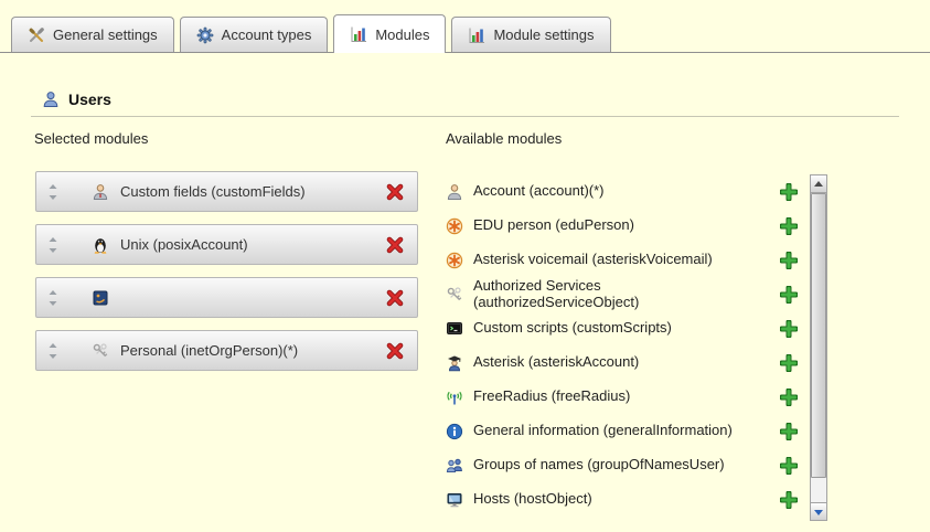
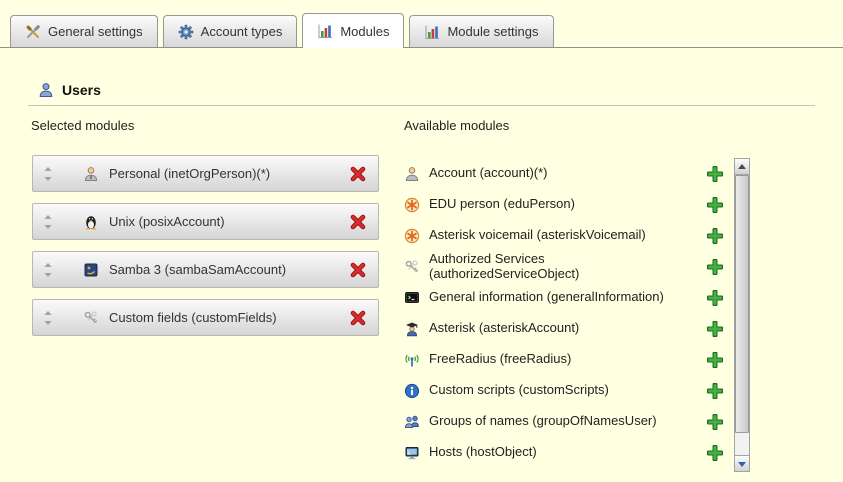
  General settings
  Account types
  Modules
  Module settings
  Users
  Selected modules
  Available modules
- Custom fields (customFields)
+ Personal (inetOrgPerson)(*)
  Unix (posixAccount)
+ Samba 3 (sambaSamAccount)
- Personal (inetOrgPerson)(*)
+ Custom fields (customFields)
  Account (account)(*)
  EDU person (eduPerson)
  Asterisk voicemail (asteriskVoicemail)
  Authorized Services (authorizedServiceObject)
- Custom scripts (customScripts)
+ General information (generalInformation)
  Asterisk (asteriskAccount)
  FreeRadius (freeRadius)
- General information (generalInformation)
+ Custom scripts (customScripts)
  Groups of names (groupOfNamesUser)
  Hosts (hostObject)
